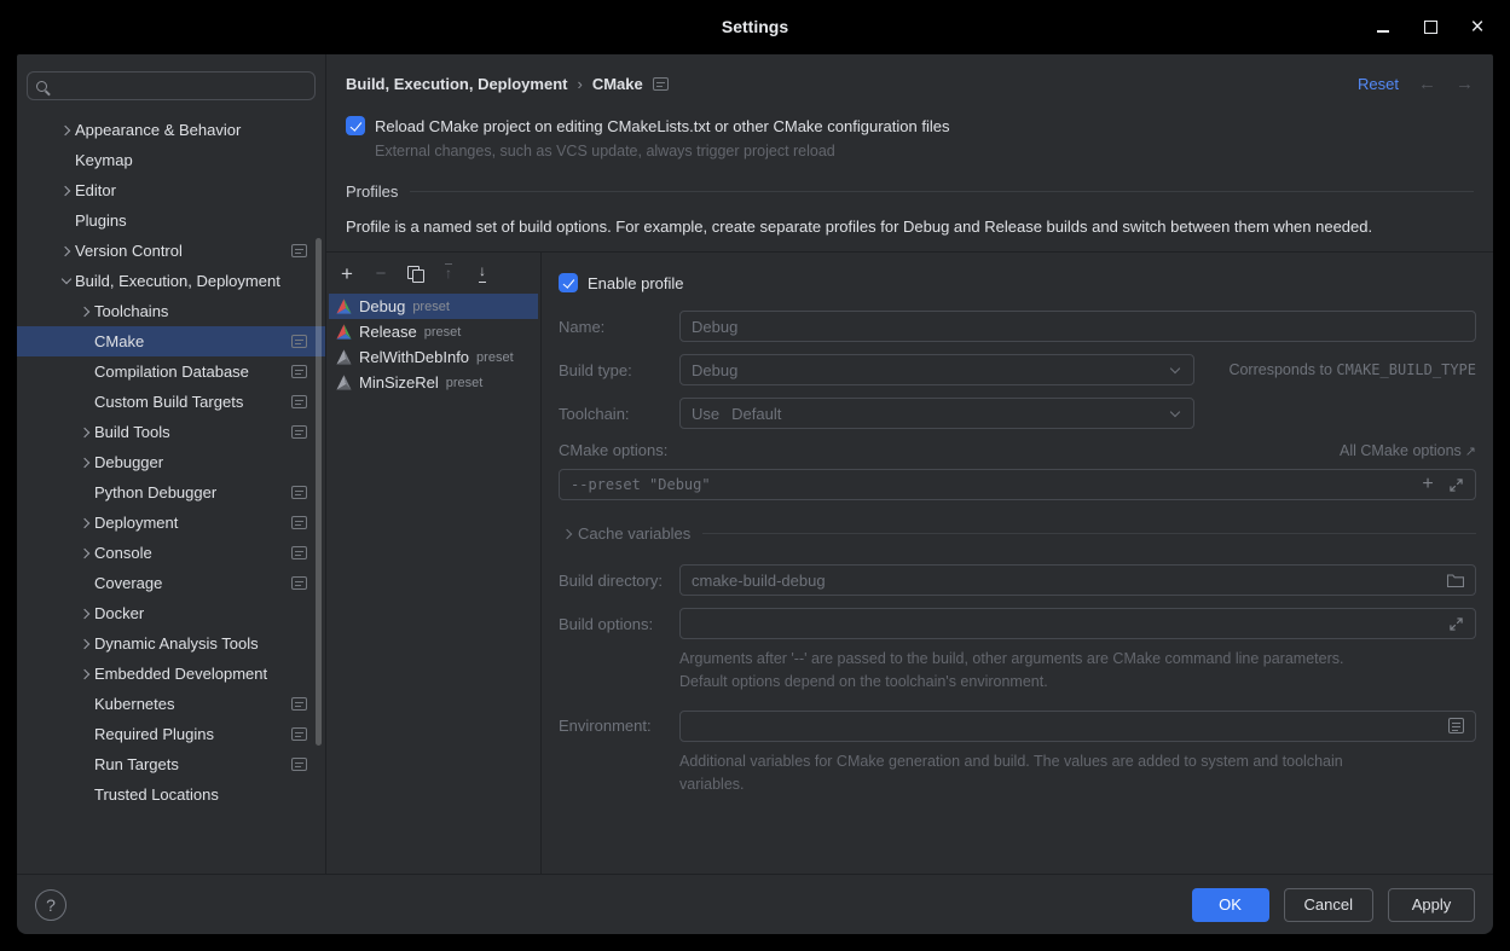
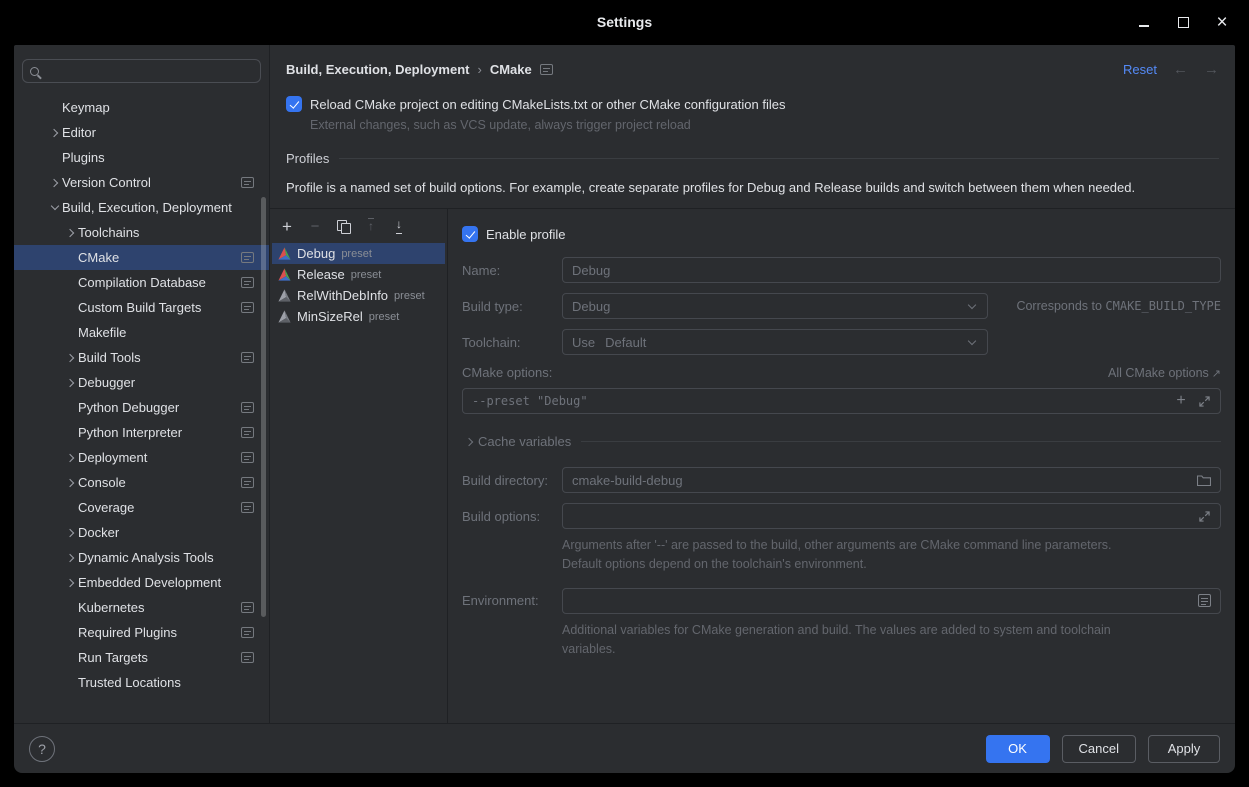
  Settings
- Appearance & Behavior
  Keymap
  Editor
  Plugins
  Version Control
  Build, Execution, Deployment
  Toolchains
  CMake
  Compilation Database
  Custom Build Targets
+ Makefile
  Build Tools
  Debugger
  Python Debugger
+ Python Interpreter
  Deployment
  Console
  Coverage
  Docker
  Dynamic Analysis Tools
  Embedded Development
  Kubernetes
  Required Plugins
  Run Targets
  Trusted Locations
  Build, Execution, Deployment
  ›
  CMake
  Reset
  Reload CMake project on editing CMakeLists.txt or other CMake configuration files
  External changes, such as VCS update, always trigger project reload
  Profiles
  Profile is a named set of build options. For example, create separate profiles for Debug and Release builds and switch between them when needed.
  Debug
  preset
  Release
  preset
  RelWithDebInfo
  preset
  MinSizeRel
  preset
  Enable profile
  Name:
  Debug
  Build type:
  Debug
  Corresponds to CMAKE_BUILD_TYPE
  Toolchain:
  Use
  Default
  CMake options:
  All CMake options
  --preset "Debug"
  Cache variables
  Build directory:
  cmake-build-debug
  Build options:
  Arguments after '--' are passed to the build, other arguments are CMake command line parameters.
  Default options depend on the toolchain's environment.
  Environment:
  Additional variables for CMake generation and build. The values are added to system and toolchain variables.
  ?
  OK
  Cancel
  Apply
